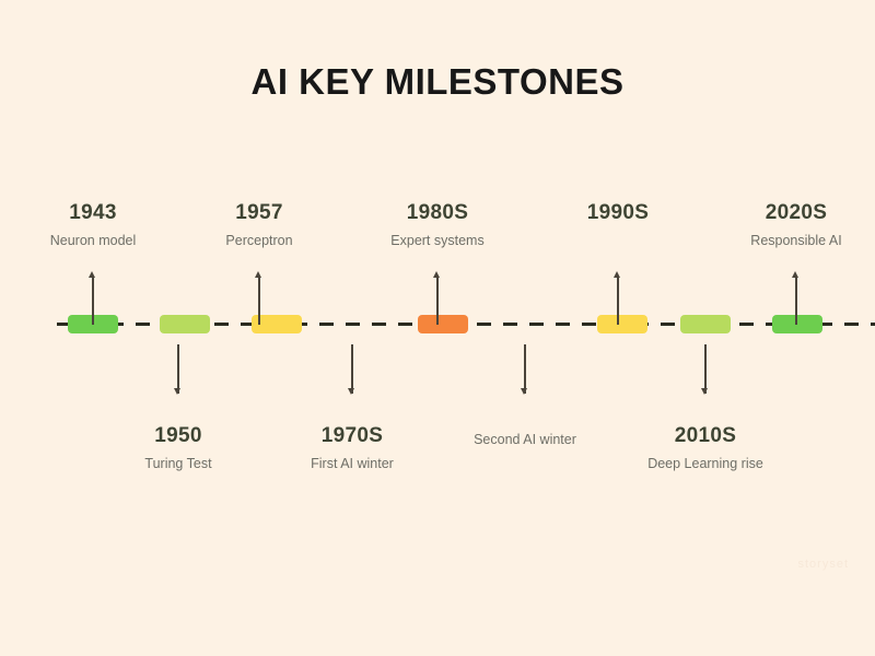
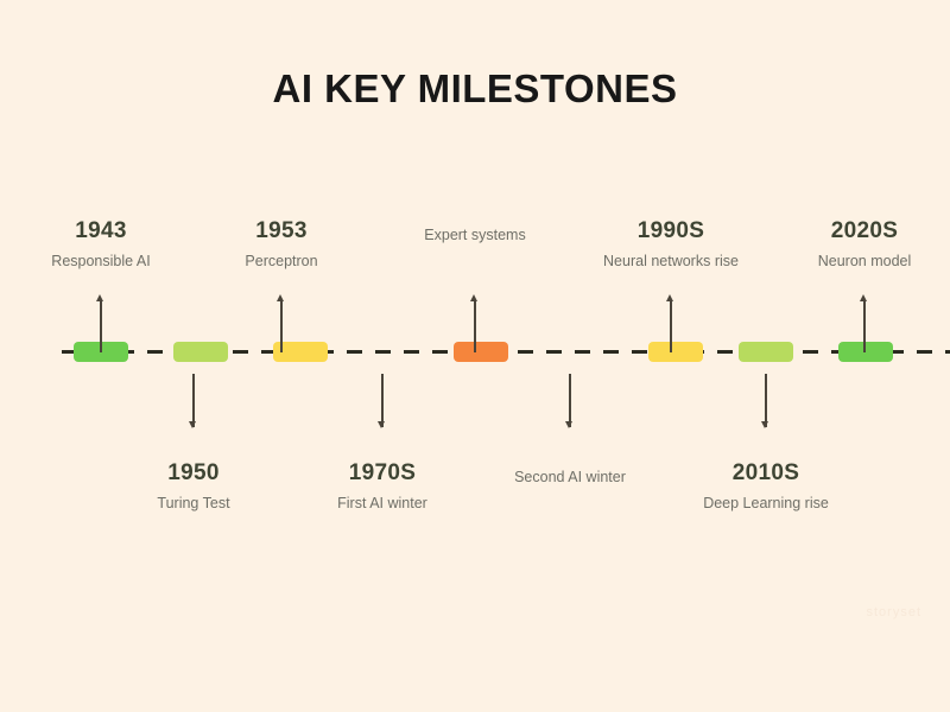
  AI KEY MILESTONES
  1943
- Neuron model
+ Responsible AI
- 1957
+ 1953
  Perceptron
- 1980S
  Expert systems
  1990S
+ Neural networks rise
  2020S
- Responsible AI
+ Neuron model
  1950
  Turing Test
  1970S
  First AI winter
  Second AI winter
  2010S
  Deep Learning rise
